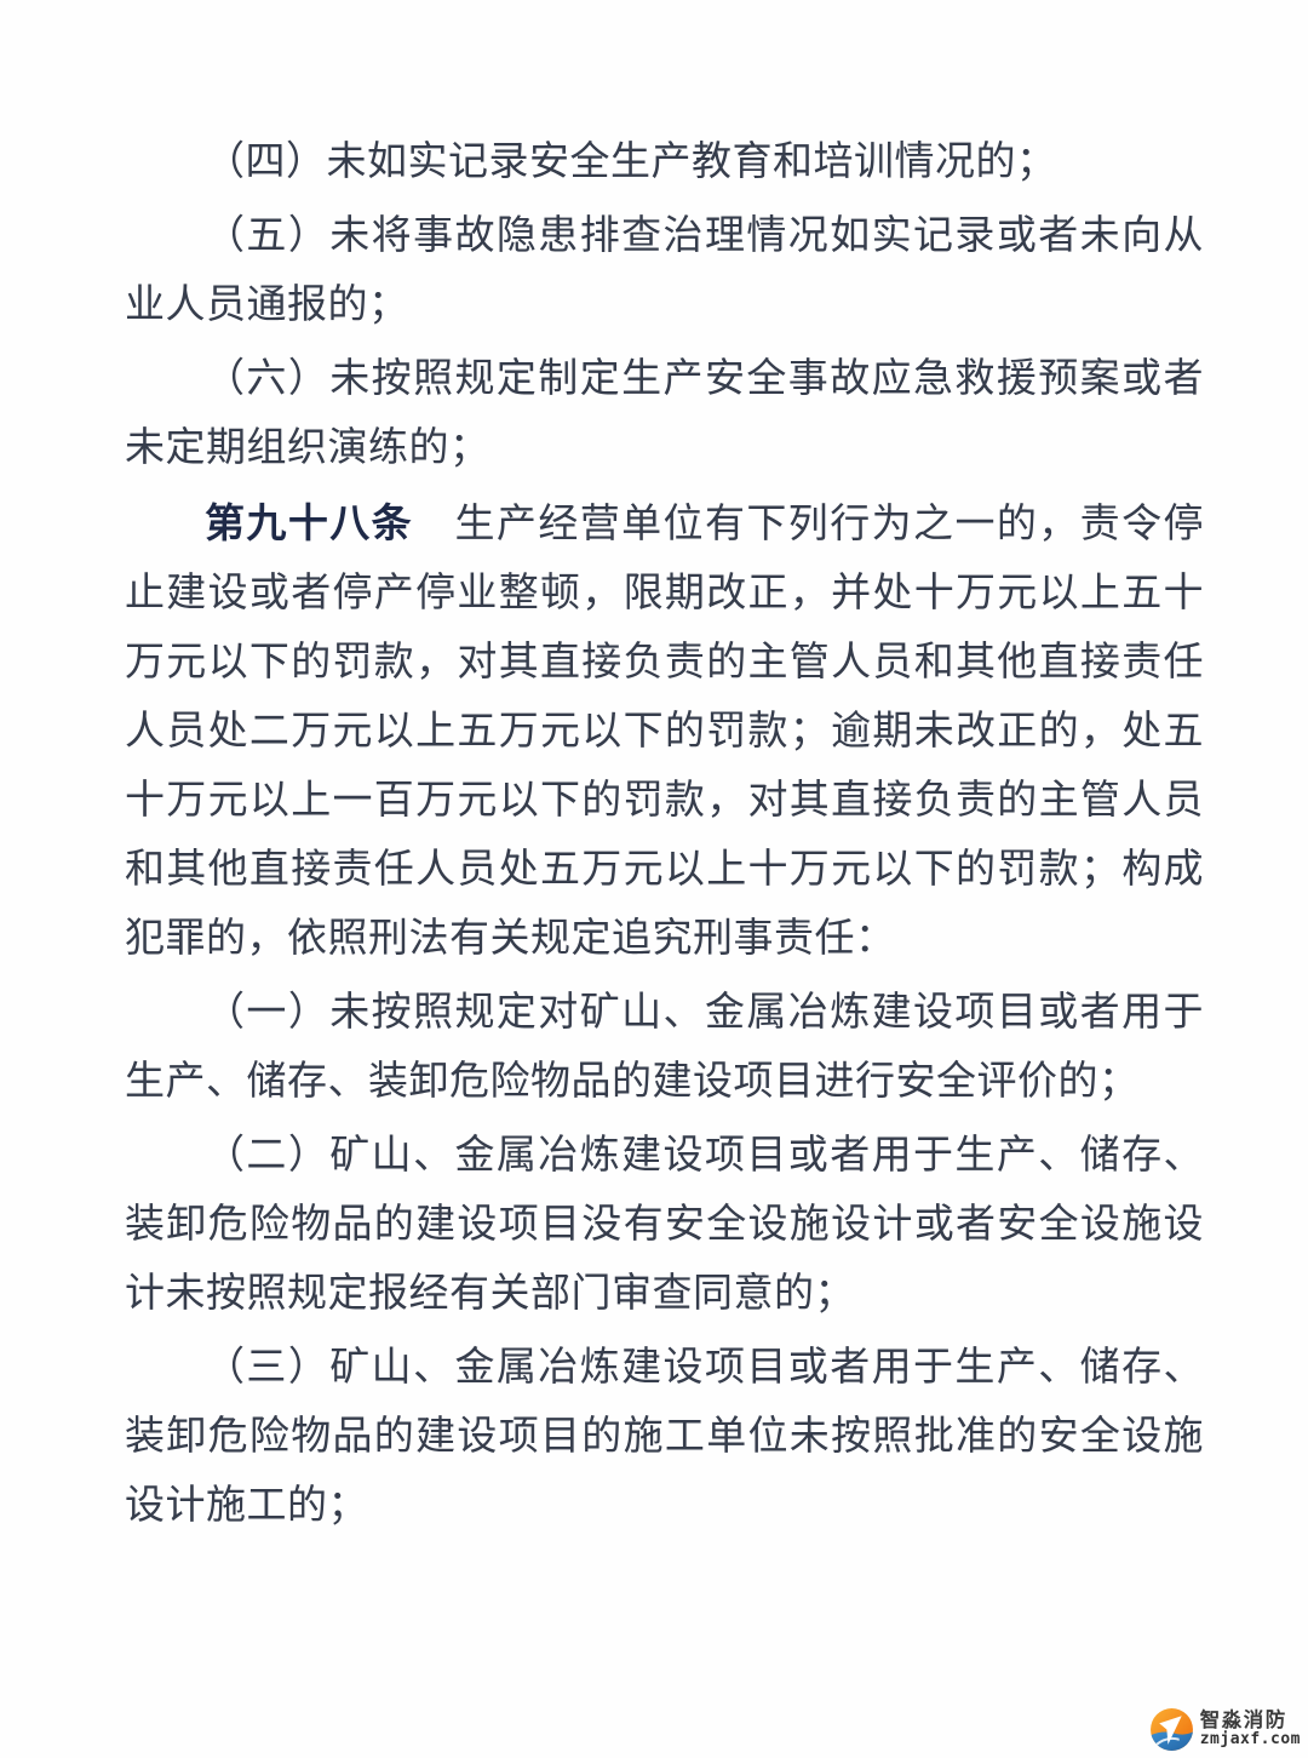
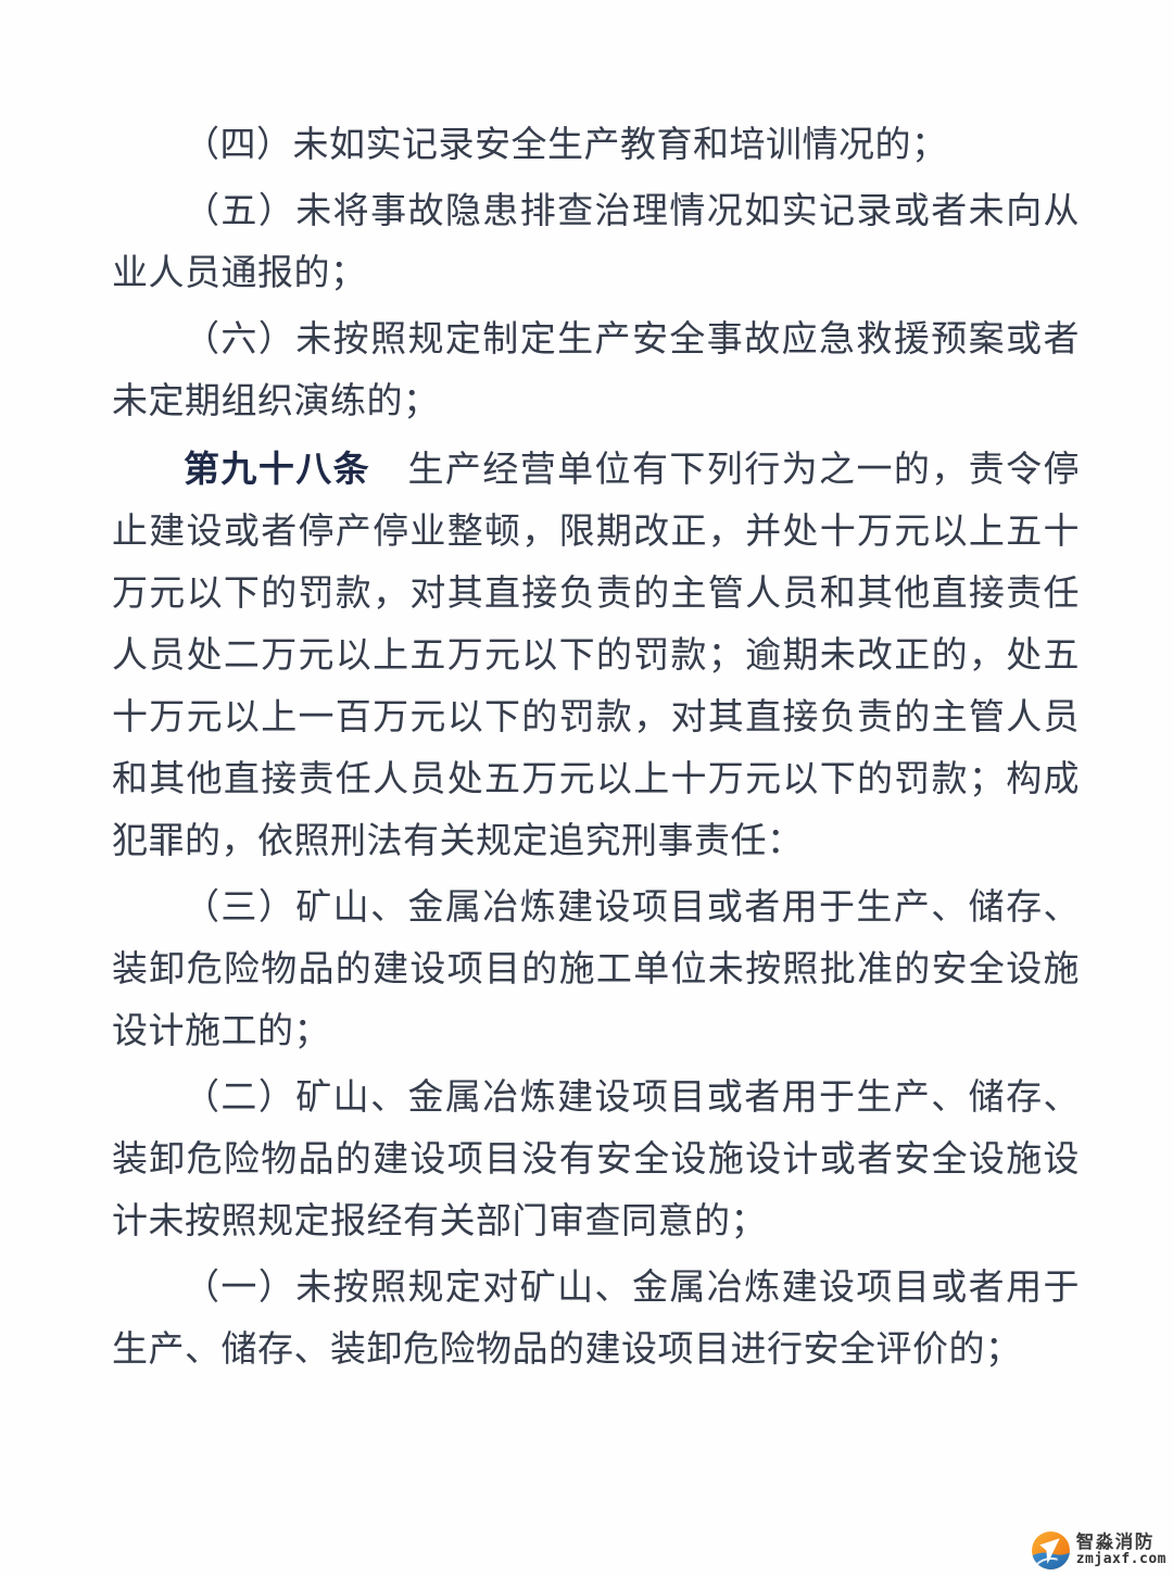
  （四）未如实记录安全生产教育和培训情况的；
  （五）未将事故隐患排查治理情况如实记录或者未向从业人员通报的；
  （六）未按照规定制定生产安全事故应急救援预案或者未定期组织演练的；
  第九十八条 生产经营单位有下列行为之一的，责令停止建设或者停产停业整顿，限期改正，并处十万元以上五十万元以下的罚款，对其直接负责的主管人员和其他直接责任人员处二万元以上五万元以下的罚款；逾期未改正的，处五十万元以上一百万元以下的罚款，对其直接负责的主管人员和其他直接责任人员处五万元以上十万元以下的罚款；构成犯罪的，依照刑法有关规定追究刑事责任：
- （一）未按照规定对矿山、金属冶炼建设项目或者用于生产、储存、装卸危险物品的建设项目进行安全评价的；
+ （三）矿山、金属冶炼建设项目或者用于生产、储存、装卸危险物品的建设项目的施工单位未按照批准的安全设施设计施工的；
  （二）矿山、金属冶炼建设项目或者用于生产、储存、装卸危险物品的建设项目没有安全设施设计或者安全设施设计未按照规定报经有关部门审查同意的；
- （三）矿山、金属冶炼建设项目或者用于生产、储存、装卸危险物品的建设项目的施工单位未按照批准的安全设施设计施工的；
+ （一）未按照规定对矿山、金属冶炼建设项目或者用于生产、储存、装卸危险物品的建设项目进行安全评价的；
  智淼消防
  zmjaxf.com
